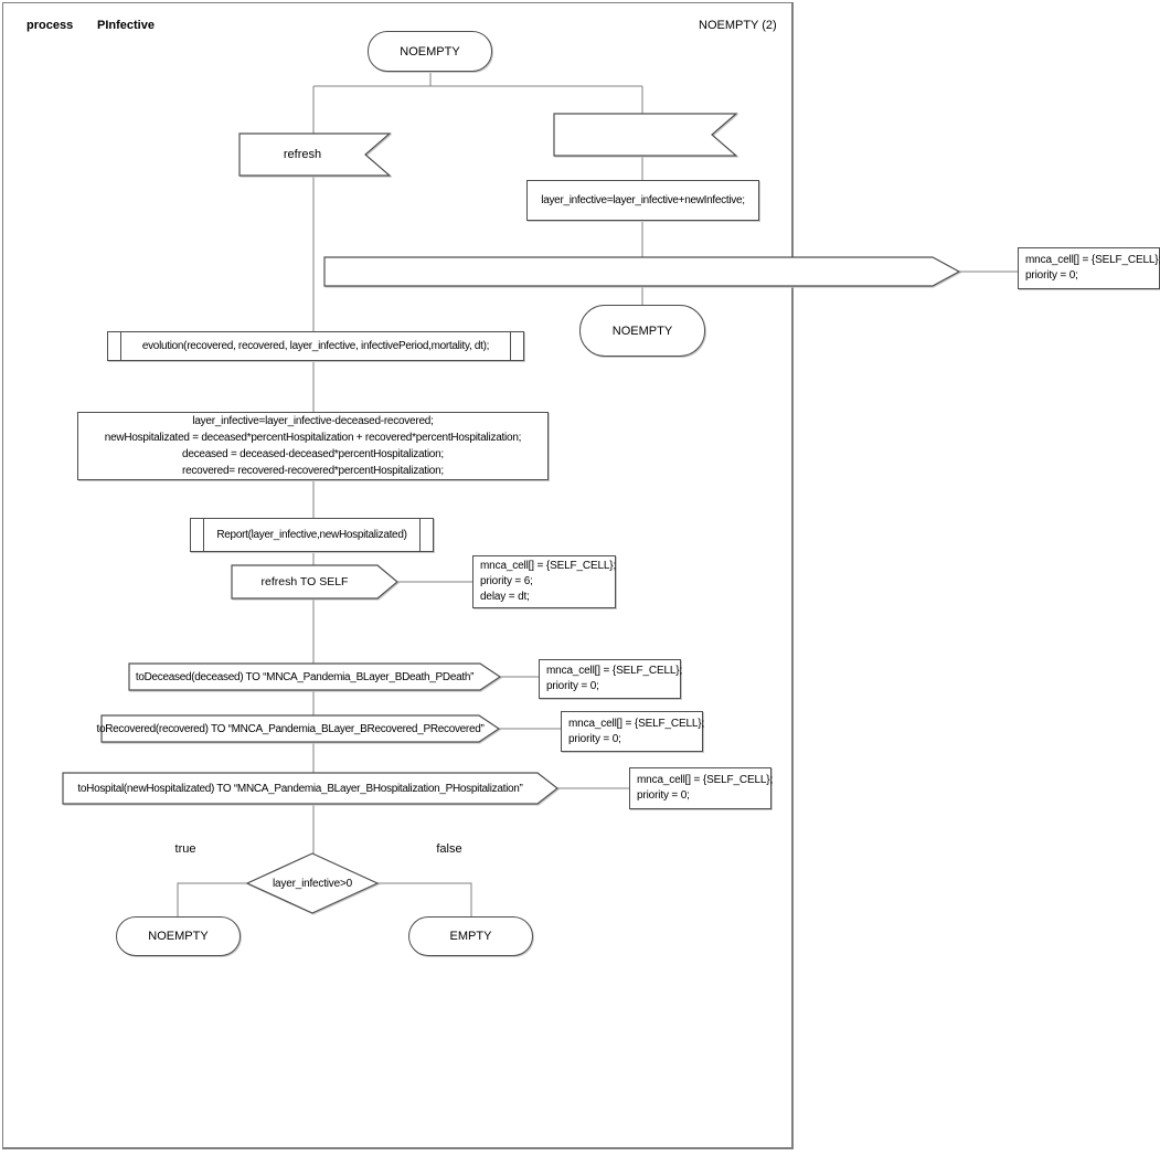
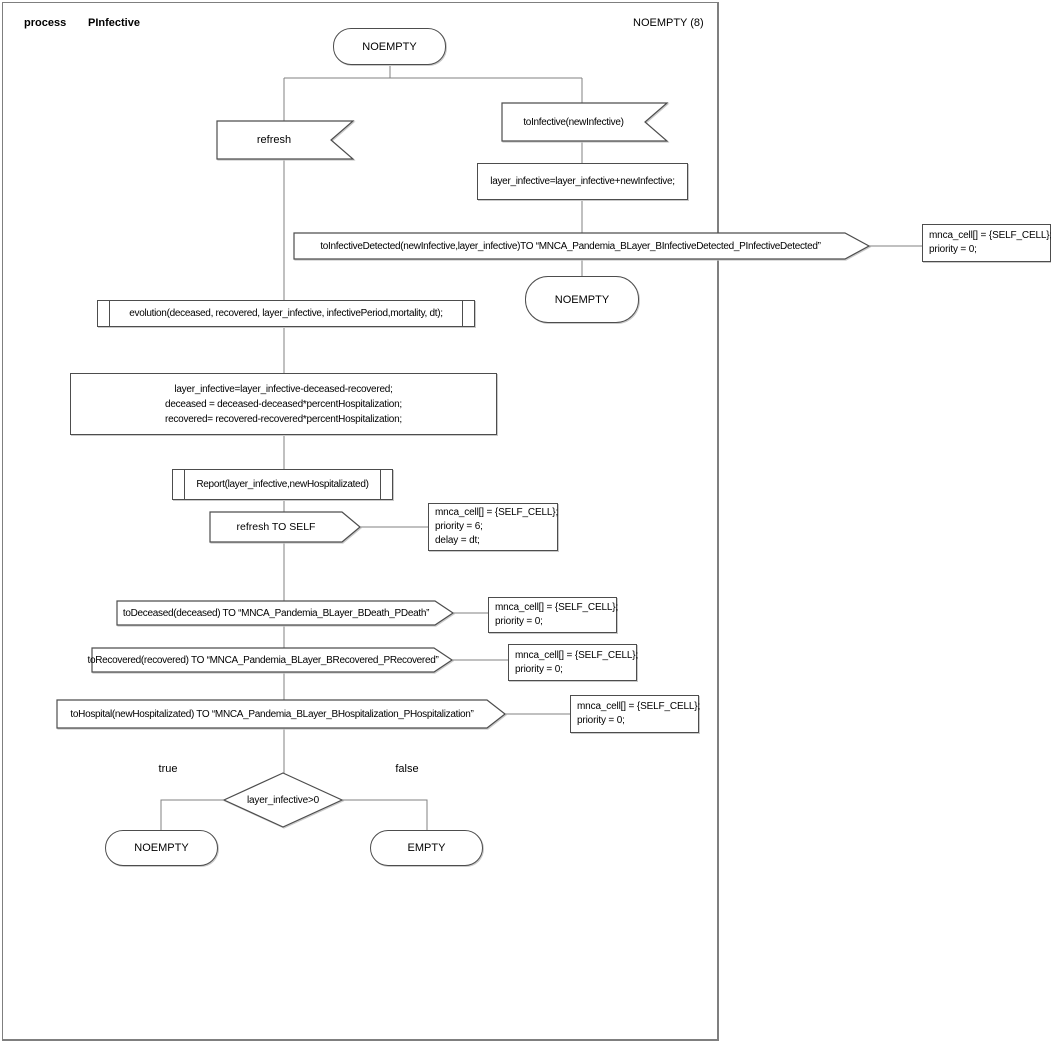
  process
  PInfective
- NOEMPTY (2)
+ NOEMPTY (8)
  NOEMPTY
  NOEMPTY
  NOEMPTY
  EMPTY
  refresh
+ toInfective(newInfective)
+ toInfectiveDetected(newInfective,layer_infective)TO “MNCA_Pandemia_BLayer_BInfectiveDetected_PInfectiveDetected”
  refresh TO SELF
  toDeceased(deceased) TO “MNCA_Pandemia_BLayer_BDeath_PDeath”
  toRecovered(recovered) TO “MNCA_Pandemia_BLayer_BRecovered_PRecovered”
  toHospital(newHospitalizated) TO “MNCA_Pandemia_BLayer_BHospitalization_PHospitalization”
  layer_infective>0
  layer_infective=layer_infective+newInfective;
  layer_infective=layer_infective-deceased-recovered;
- newHospitalizated = deceased*percentHospitalization + recovered*percentHospitalization;
  deceased = deceased-deceased*percentHospitalization;
  recovered= recovered-recovered*percentHospitalization;
- evolution(recovered, recovered, layer_infective, infectivePeriod,mortality, dt);
+ evolution(deceased, recovered, layer_infective, infectivePeriod,mortality, dt);
  Report(layer_infective,newHospitalizated)
  mnca_cell[] = {SELF_CELL}
  priority = 0;
  mnca_cell[] = {SELF_CELL};
  priority = 6;
  delay = dt;
  mnca_cell[] = {SELF_CELL};
  priority = 0;
  mnca_cell[] = {SELF_CELL};
  priority = 0;
  mnca_cell[] = {SELF_CELL};
  priority = 0;
  true
  false
